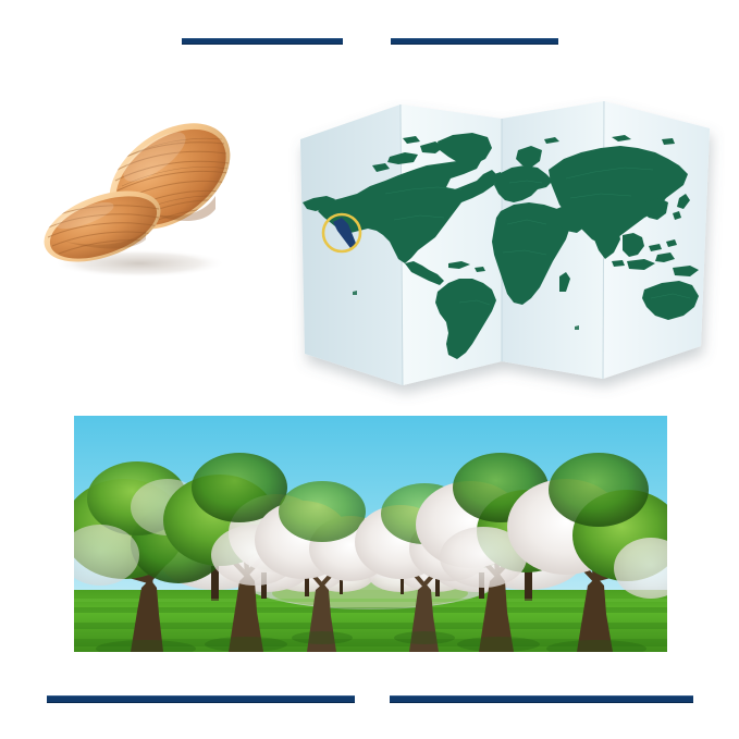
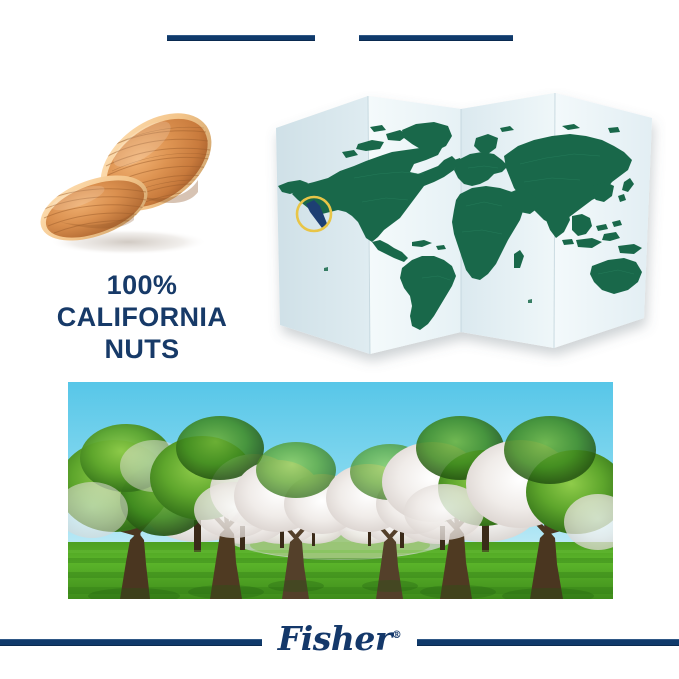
+ 100%
+ CALIFORNIA
+ NUTS
+ Fisher®
